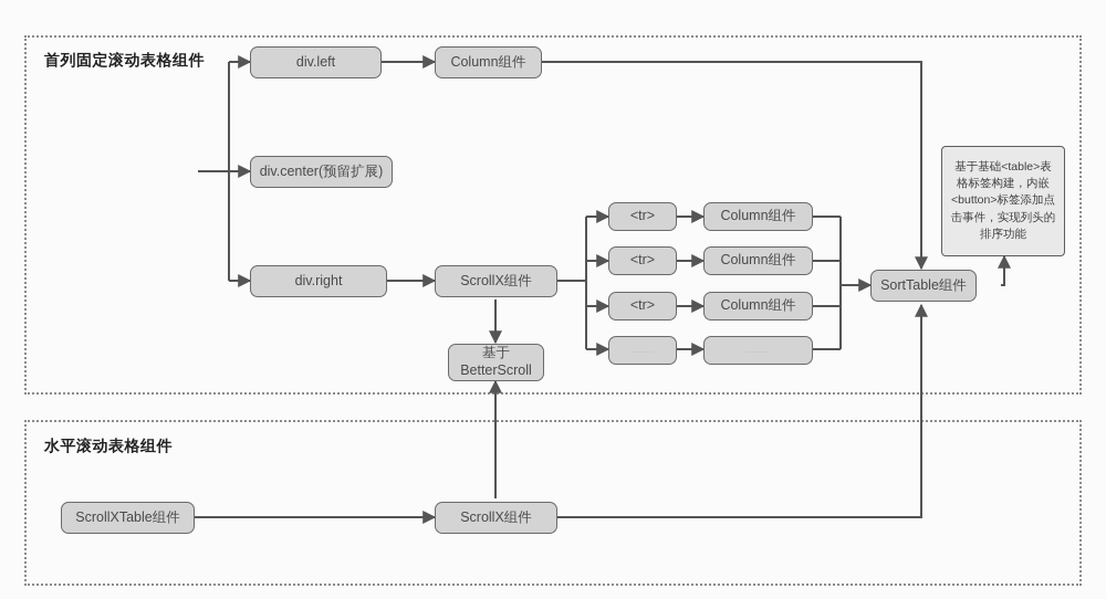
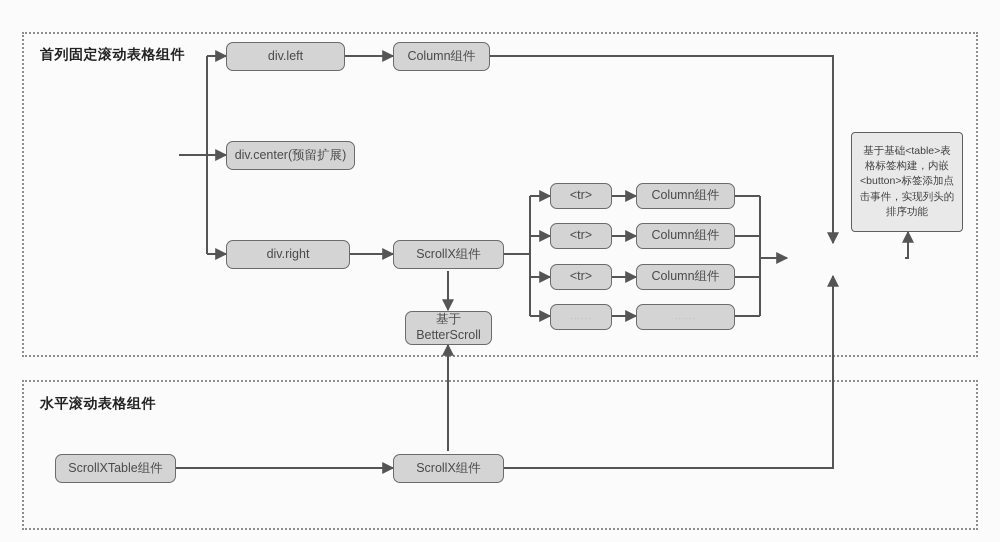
  首列固定滚动表格组件
  水平滚动表格组件
  div.left
  div.center(预留扩展)
  div.right
  Column组件
  ScrollX组件
  基于
  BetterScroll
  <tr>
  <tr>
  <tr>
  Column组件
  Column组件
  Column组件
- SortTable组件
  基于基础<table>表格标签构建，内嵌<button>标签添加点击事件，实现列头的排序功能
  ScrollXTable组件
  ScrollX组件
